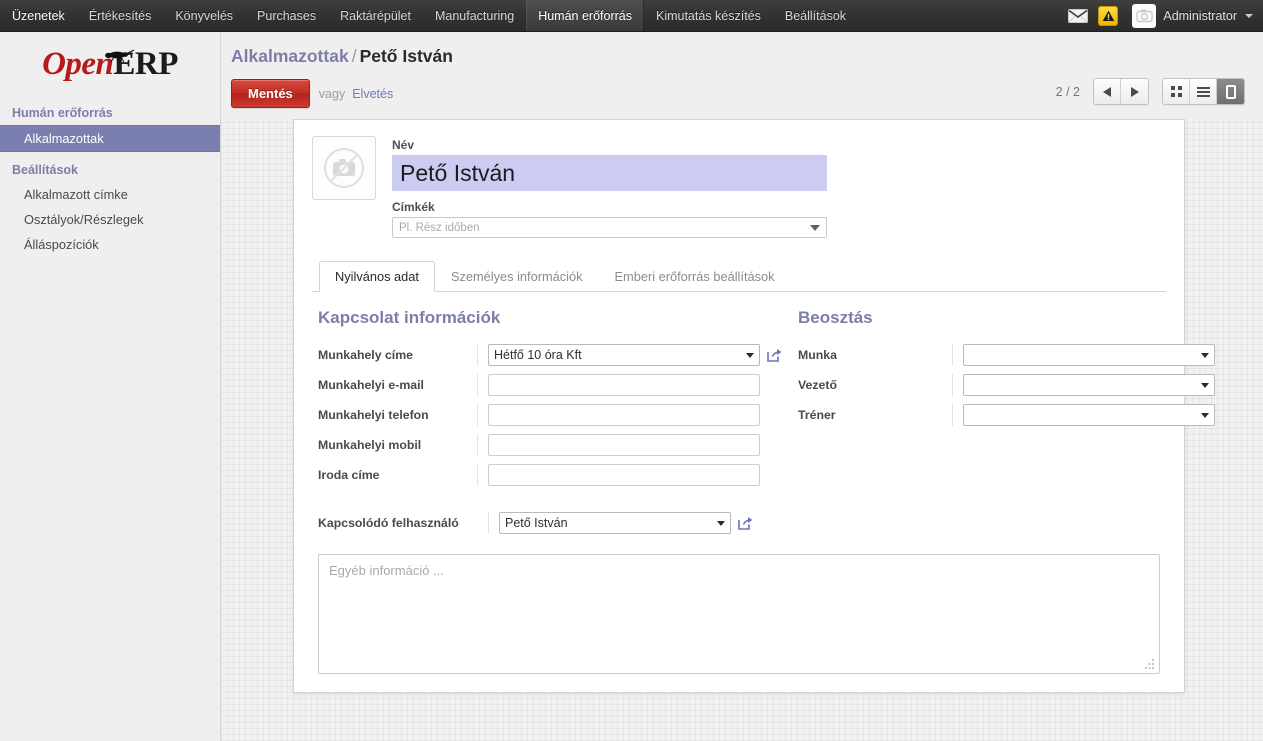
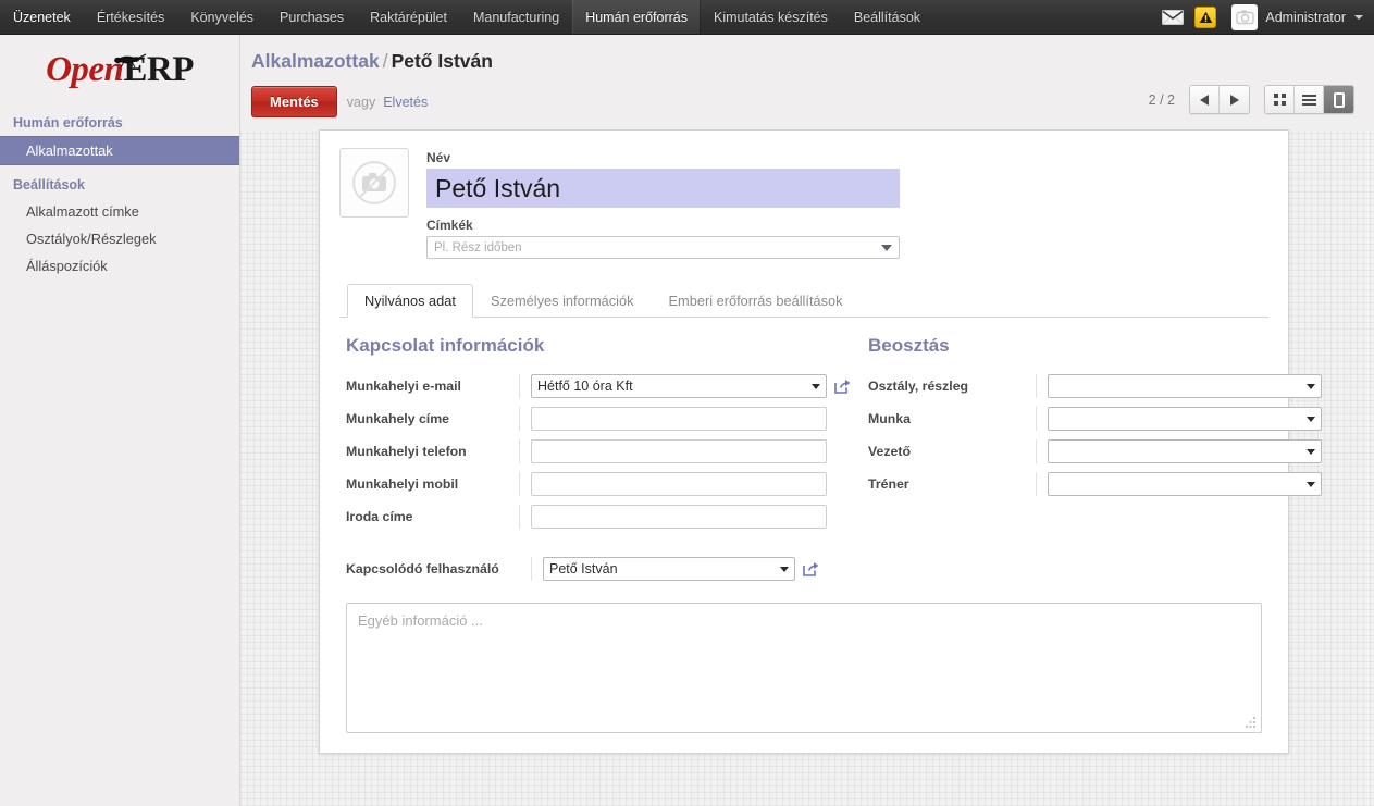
  Üzenetek
  Értékesítés
  Könyvelés
  Purchases
  Raktárépület
  Manufacturing
  Humán erőforrás
  Kimutatás készítés
  Beállítások
  Administrator
  OpenERP
  Humán erőforrás
  Alkalmazottak
  Beállítások
  Alkalmazott címke
  Osztályok/Részlegek
  Álláspozíciók
  Alkalmazottak / Pető István
  Mentés
  vagy
  Elvetés
  2 / 2
  Név
  Pető István
  Címkék
  Pl. Rész időben
  Nyilvános adat
  Személyes információk
  Emberi erőforrás beállítások
  Kapcsolat információk
- Munkahely címe
+ Munkahelyi e-mail
  Hétfő 10 óra Kft
- Munkahelyi e-mail
+ Munkahely címe
  Munkahelyi telefon
  Munkahelyi mobil
  Iroda címe
  Beosztás
+ Osztály, részleg
  Munka
  Vezető
  Tréner
  Kapcsolódó felhasználó
  Pető István
  Egyéb információ ...
